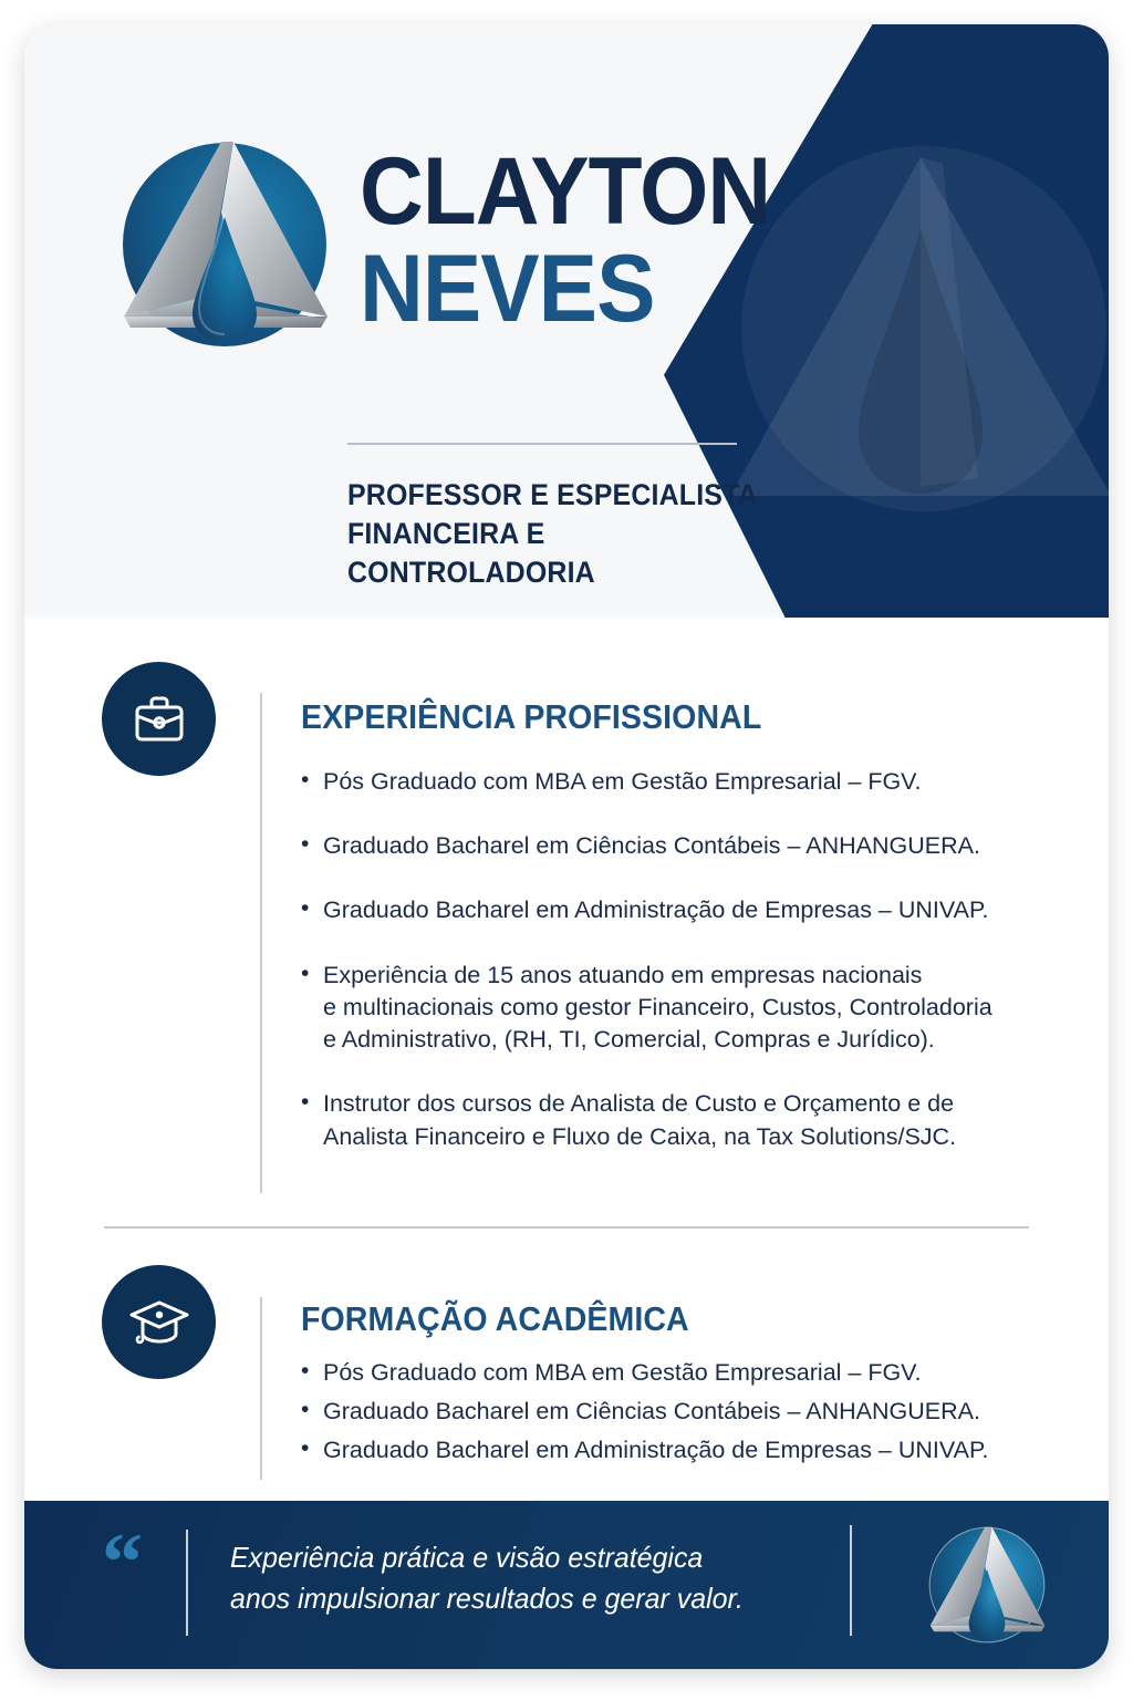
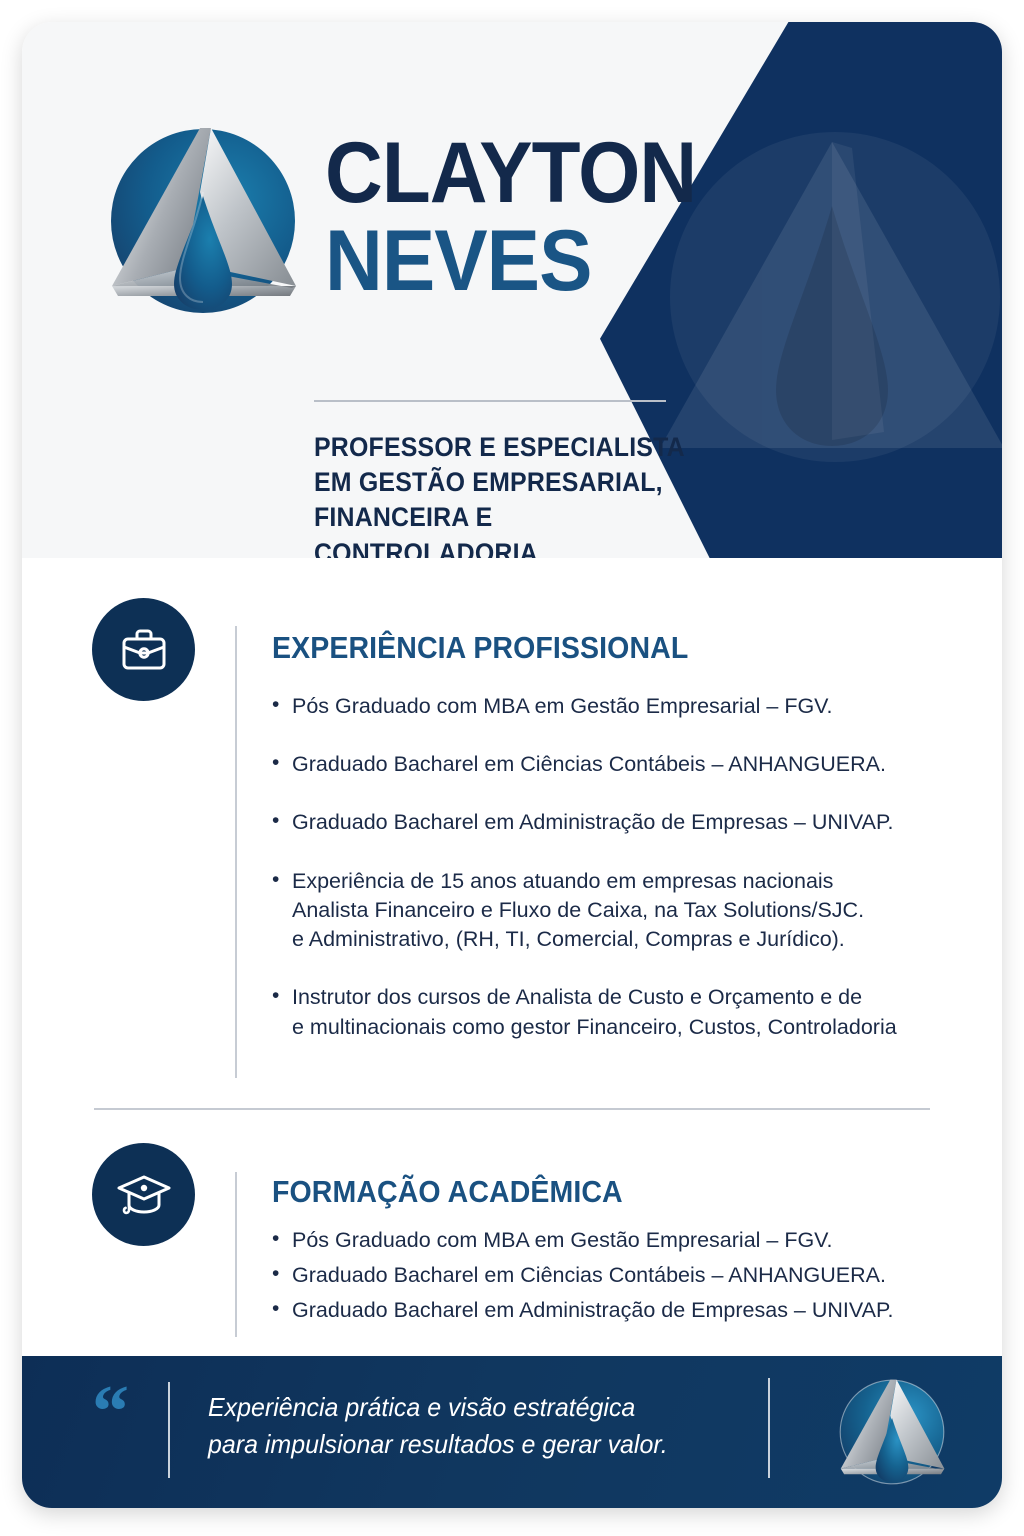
  CLAYTON
  NEVES
  PROFESSOR E ESPECIALISTA
+ EM GESTÃO EMPRESARIAL,
  FINANCEIRA E CONTROLADORIA
  EXPERIÊNCIA PROFISSIONAL
  Pós Graduado com MBA em Gestão Empresarial – FGV.
  Graduado Bacharel em Ciências Contábeis – ANHANGUERA.
  Graduado Bacharel em Administração de Empresas – UNIVAP.
  Experiência de 15 anos atuando em empresas nacionais
- e multinacionais como gestor Financeiro, Custos, Controladoria
+ Analista Financeiro e Fluxo de Caixa, na Tax Solutions/SJC.
  e Administrativo, (RH, TI, Comercial, Compras e Jurídico).
  Instrutor dos cursos de Analista de Custo e Orçamento e de
- Analista Financeiro e Fluxo de Caixa, na Tax Solutions/SJC.
+ e multinacionais como gestor Financeiro, Custos, Controladoria
  FORMAÇÃO ACADÊMICA
  Pós Graduado com MBA em Gestão Empresarial – FGV.
  Graduado Bacharel em Ciências Contábeis – ANHANGUERA.
  Graduado Bacharel em Administração de Empresas – UNIVAP.
  “
  Experiência prática e visão estratégica
- anos impulsionar resultados e gerar valor.
+ para impulsionar resultados e gerar valor.
